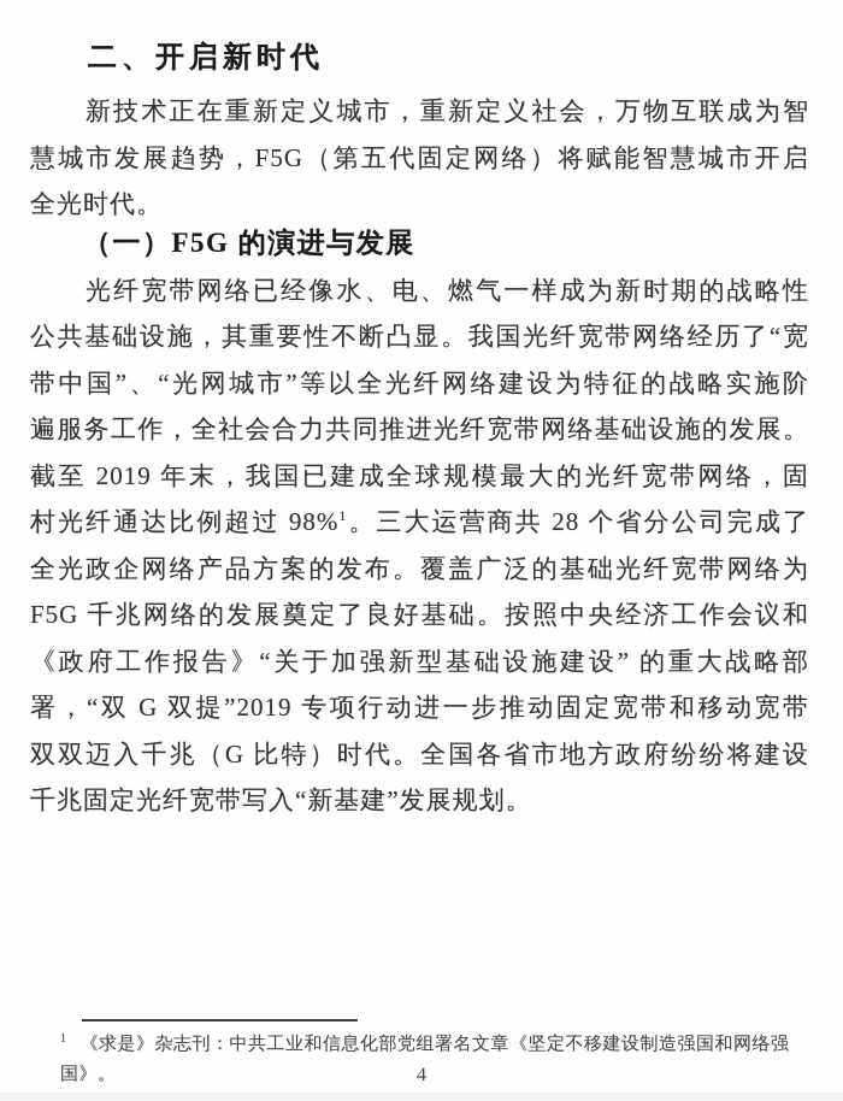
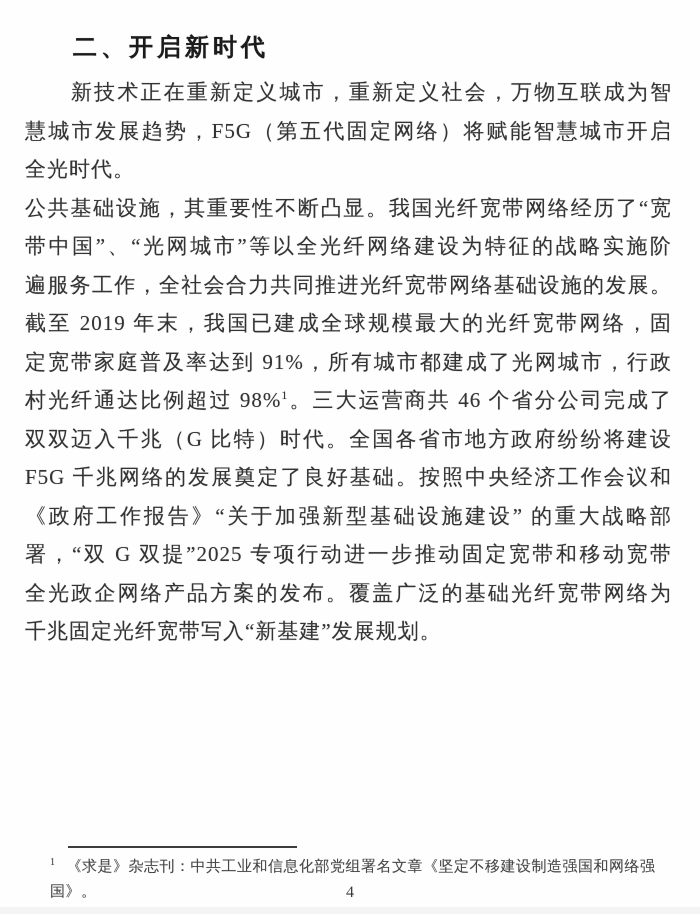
  二、开启新时代
  新技术正在重新定义城市，重新定义社会，万物互联成为智
  慧城市发展趋势，F5G（第五代固定网络）将赋能智慧城市开启
  全光时代。
- （一）F5G 的演进与发展
- 光纤宽带网络已经像水、电、燃气一样成为新时期的战略性
  公共基础设施，其重要性不断凸显。我国光纤宽带网络经历了“宽
  带中国”、“光网城市”等以全光纤网络建设为特征的战略实施阶
  遍服务工作，全社会合力共同推进光纤宽带网络基础设施的发展。
  截至 2019 年末，我国已建成全球规模最大的光纤宽带网络，固
+ 定宽带家庭普及率达到 91%，所有城市都建成了光网城市，行政
- 村光纤通达比例超过 98%1。三大运营商共 28 个省分公司完成了
+ 村光纤通达比例超过 98%1。三大运营商共 46 个省分公司完成了
- 全光政企网络产品方案的发布。覆盖广泛的基础光纤宽带网络为
+ 双双迈入千兆（G 比特）时代。全国各省市地方政府纷纷将建设
  F5G 千兆网络的发展奠定了良好基础。按照中央经济工作会议和
  《政府工作报告》“关于加强新型基础设施建设” 的重大战略部
- 署，“双 G 双提”2019 专项行动进一步推动固定宽带和移动宽带
+ 署，“双 G 双提”2025 专项行动进一步推动固定宽带和移动宽带
- 双双迈入千兆（G 比特）时代。全国各省市地方政府纷纷将建设
+ 全光政企网络产品方案的发布。覆盖广泛的基础光纤宽带网络为
  千兆固定光纤宽带写入“新基建”发展规划。
  1 《求是》杂志刊：中共工业和信息化部党组署名文章《坚定不移建设制造强国和网络强国》。
  4
